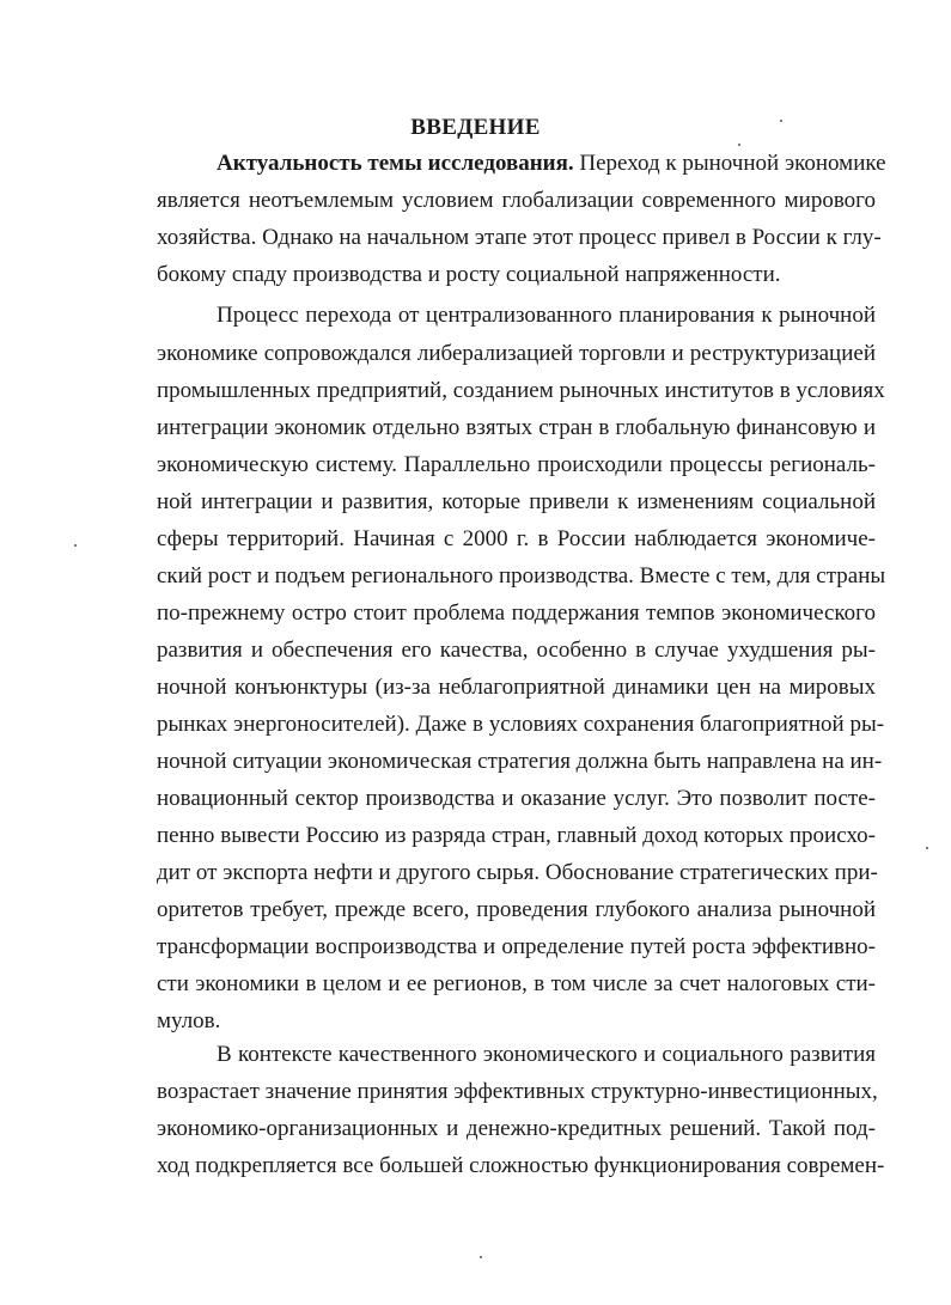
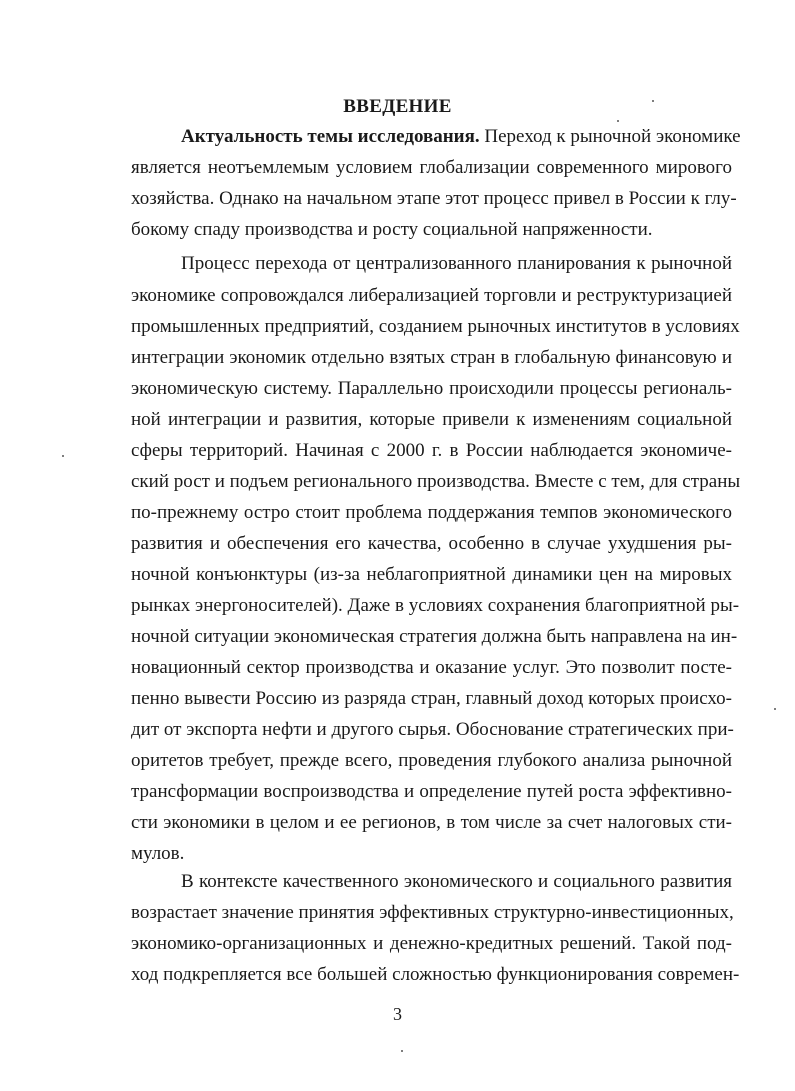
  ВВЕДЕНИЕ
  Актуальность темы исследования. Переход к рыночной экономике
  является неотъемлемым условием глобализации современного мирового
  хозяйства. Однако на начальном этапе этот процесс привел в России к глу-
  бокому спаду производства и росту социальной напряженности.
  Процесс перехода от централизованного планирования к рыночной
  экономике сопровождался либерализацией торговли и реструктуризацией
  промышленных предприятий, созданием рыночных институтов в условиях
  интеграции экономик отдельно взятых стран в глобальную финансовую и
  экономическую систему. Параллельно происходили процессы региональ-
  ной интеграции и развития, которые привели к изменениям социальной
  сферы территорий. Начиная с 2000 г. в России наблюдается экономиче-
  ский рост и подъем регионального производства. Вместе с тем, для страны
  по-прежнему остро стоит проблема поддержания темпов экономического
  развития и обеспечения его качества, особенно в случае ухудшения ры-
  ночной конъюнктуры (из-за неблагоприятной динамики цен на мировых
  рынках энергоносителей). Даже в условиях сохранения благоприятной ры-
  ночной ситуации экономическая стратегия должна быть направлена на ин-
  новационный сектор производства и оказание услуг. Это позволит посте-
  пенно вывести Россию из разряда стран, главный доход которых происхо-
  дит от экспорта нефти и другого сырья. Обоснование стратегических при-
  оритетов требует, прежде всего, проведения глубокого анализа рыночной
  трансформации воспроизводства и определение путей роста эффективно-
  сти экономики в целом и ее регионов, в том числе за счет налоговых сти-
  мулов.
  В контексте качественного экономического и социального развития
  возрастает значение принятия эффективных структурно-инвестиционных,
  экономико-организационных и денежно-кредитных решений. Такой под-
  ход подкрепляется все большей сложностью функционирования современ-
+ 3
